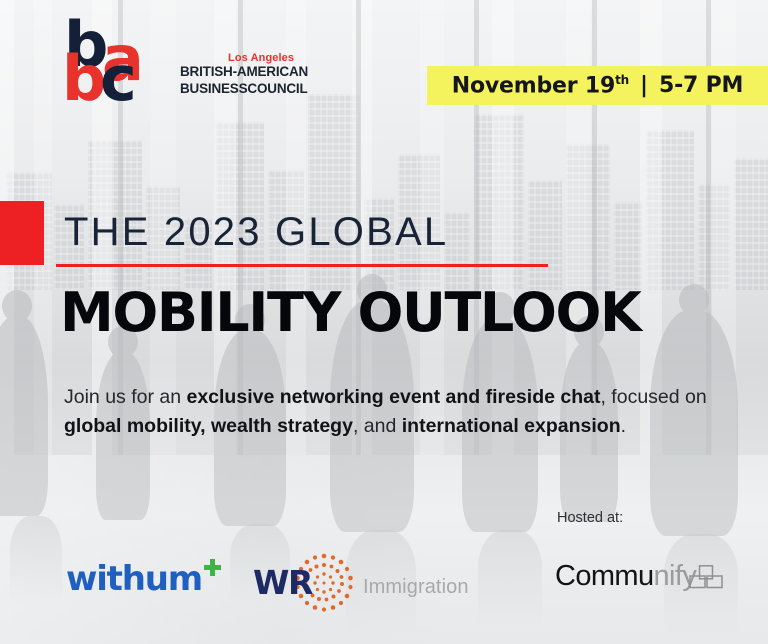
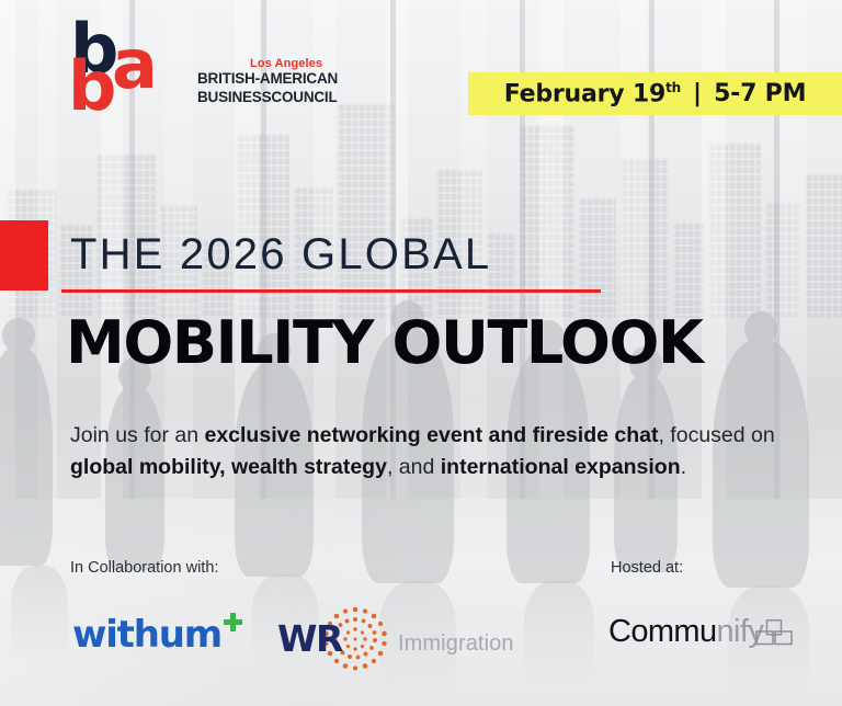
  b
  a
  b
- c
  Los Angeles
  BRITISH-AMERICAN
  BUSINESSCOUNCIL
- November 19th
+ February 19th
  |
  5-7 PM
- THE 2023 GLOBAL
+ THE 2026 GLOBAL
  MOBILITY OUTLOOK
  Join us for an exclusive networking event and fireside chat, focused on global mobility, wealth strategy, and international expansion.
+ In Collaboration with:
  Hosted at:
  withum
  WR
  Immigration
  Communif
